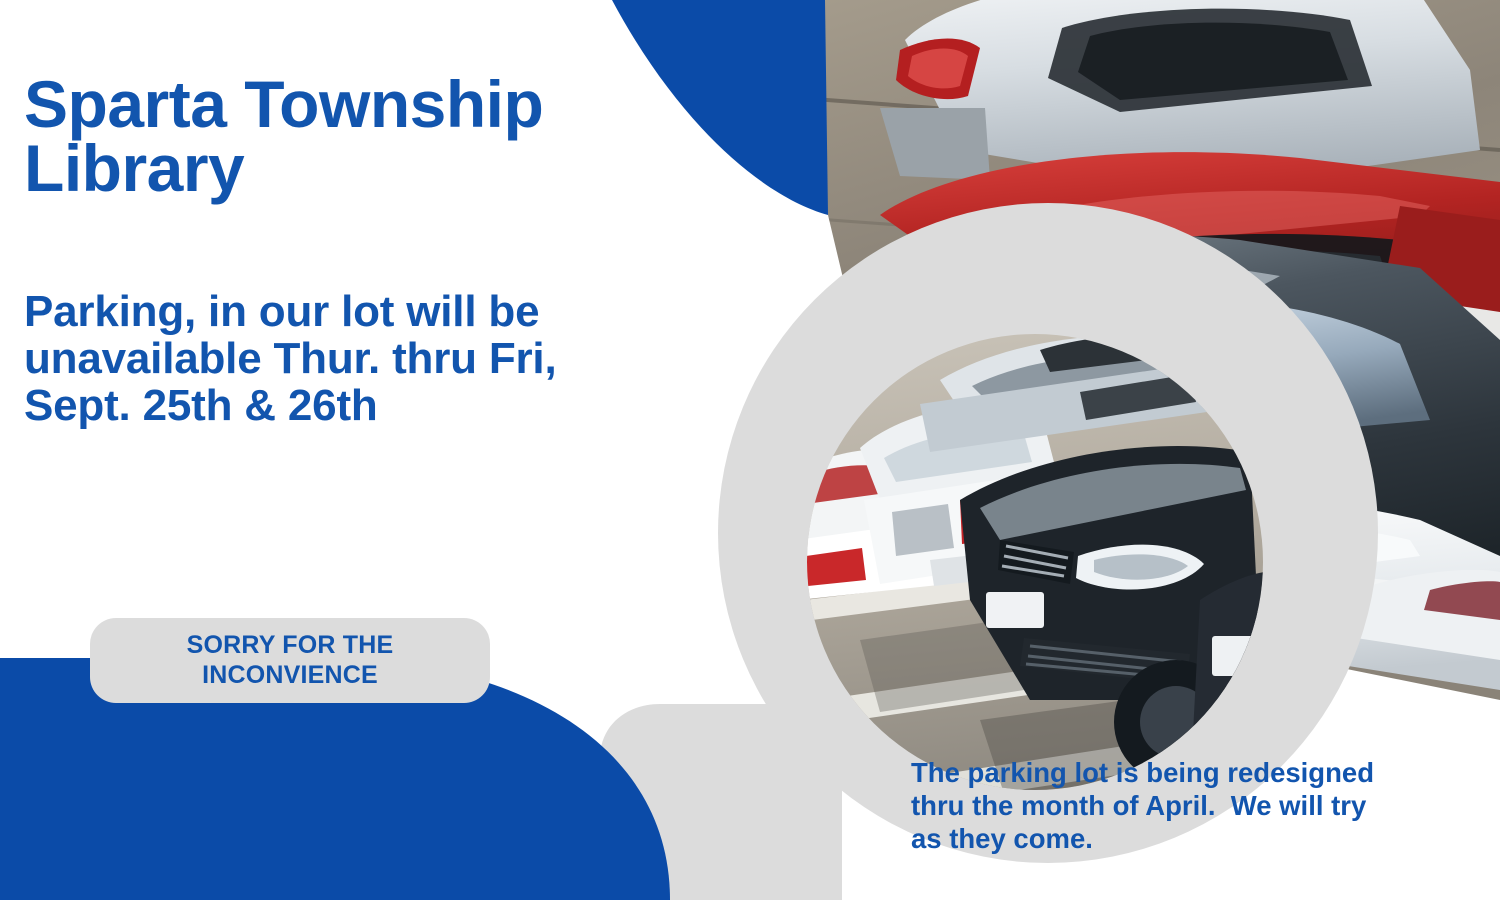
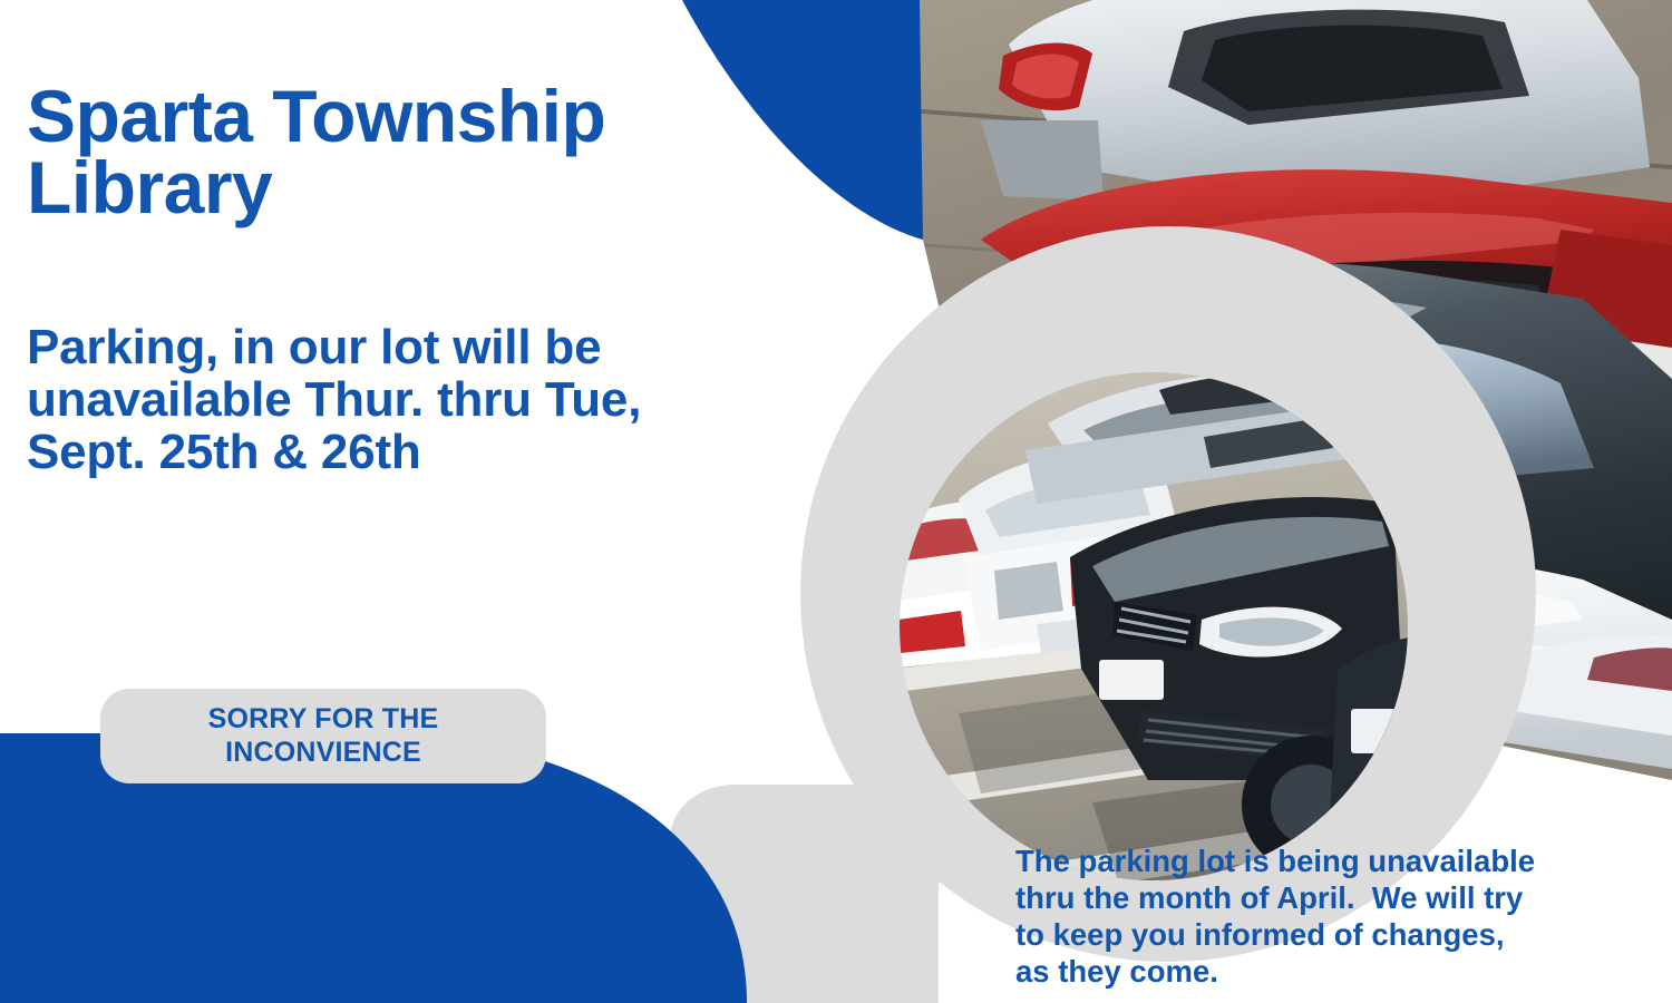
  Sparta Township Library
- Parking, in our lot will be unavailable Thur. thru Fri, Sept. 25th & 26th
+ Parking, in our lot will be unavailable Thur. thru Tue, Sept. 25th & 26th
  SORRY FOR THE
  INCONVIENCE
- The parking lot is being redesigned
+ The parking lot is being unavailable
  thru the month of April. We will try
+ to keep you informed of changes,
  as they come.
